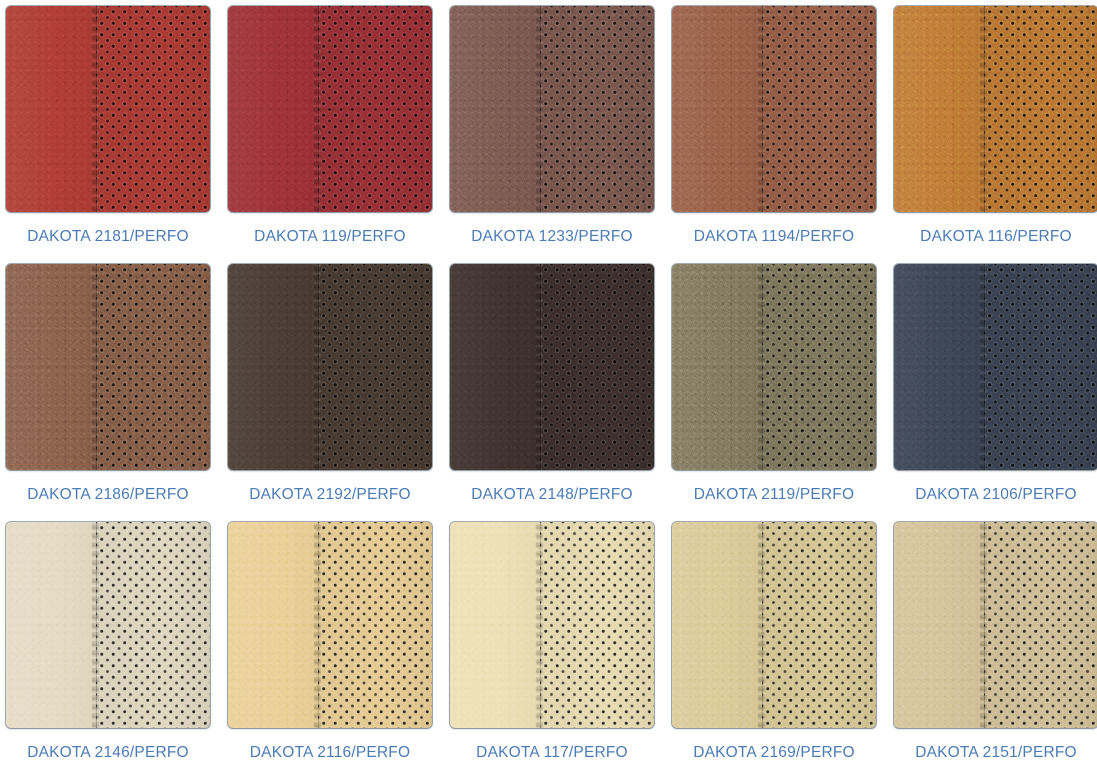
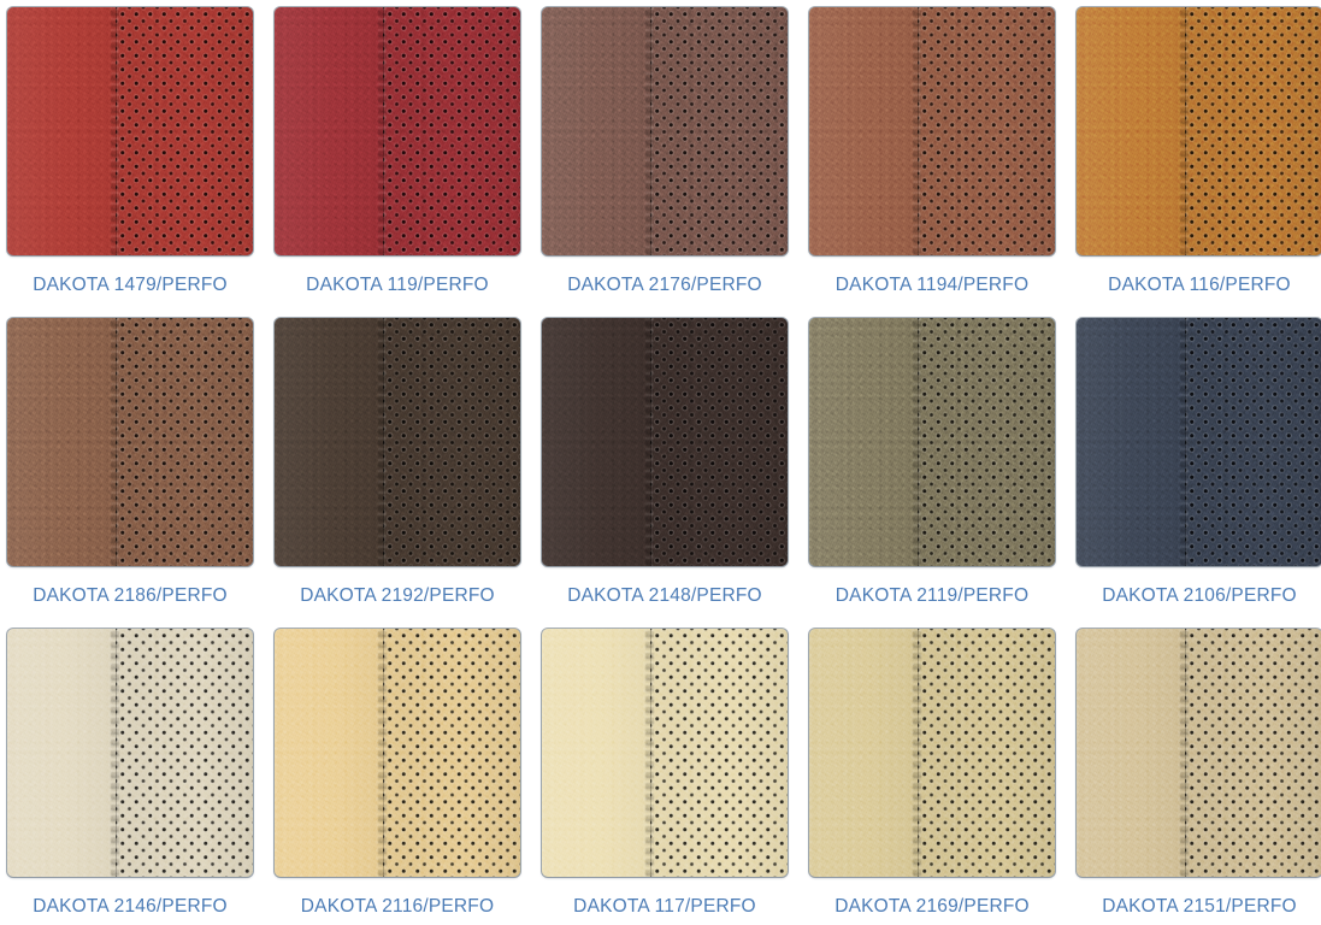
- DAKOTA 2181/PERFO
+ DAKOTA 1479/PERFO
  DAKOTA 119/PERFO
- DAKOTA 1233/PERFO
+ DAKOTA 2176/PERFO
  DAKOTA 1194/PERFO
  DAKOTA 116/PERFO
  DAKOTA 2186/PERFO
  DAKOTA 2192/PERFO
  DAKOTA 2148/PERFO
  DAKOTA 2119/PERFO
  DAKOTA 2106/PERFO
  DAKOTA 2146/PERFO
  DAKOTA 2116/PERFO
  DAKOTA 117/PERFO
  DAKOTA 2169/PERFO
  DAKOTA 2151/PERFO
